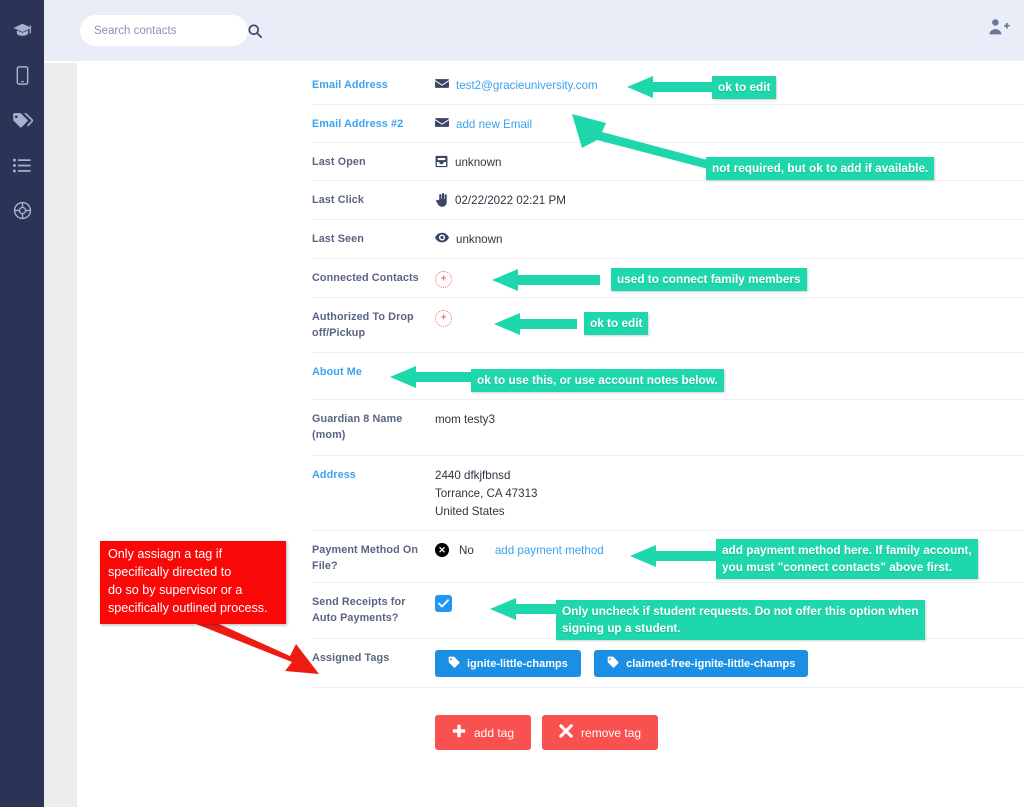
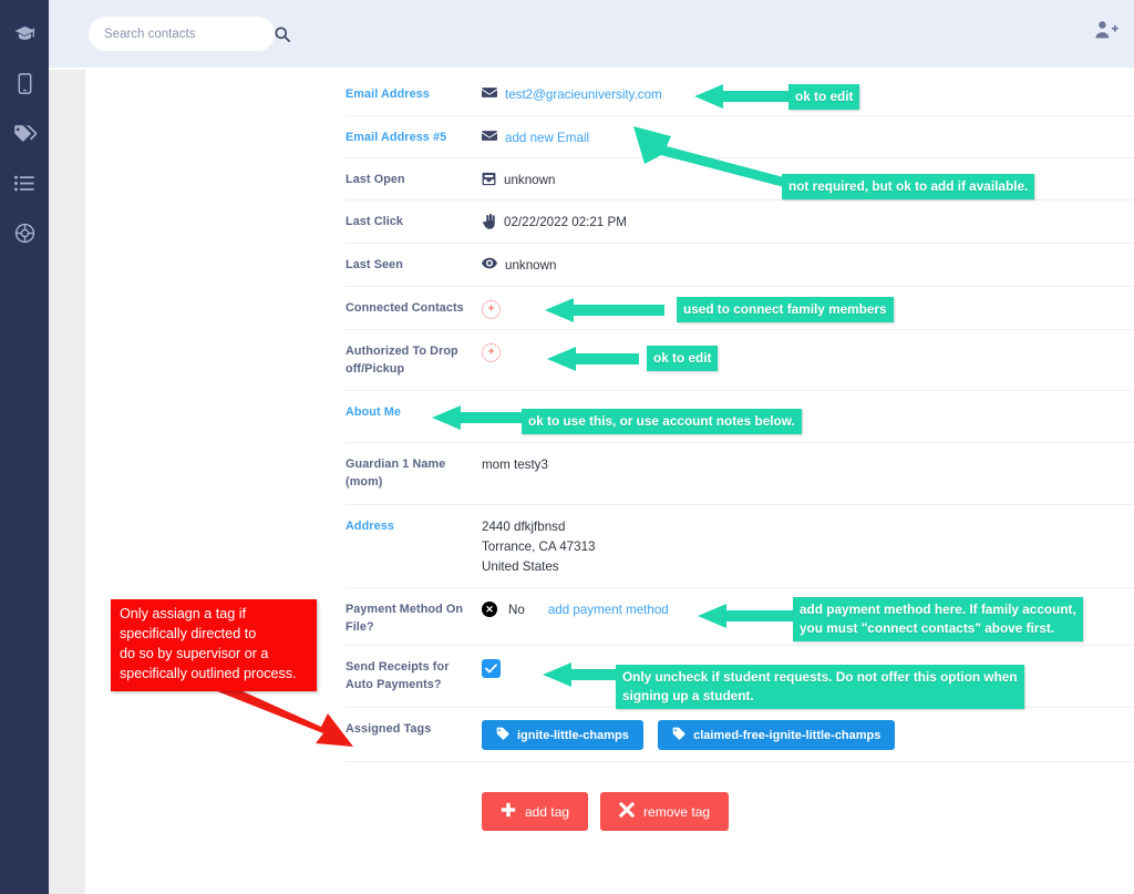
  Search contacts
  Email Address
  test2@gracieuniversity.com
- Email Address #2
+ Email Address #5
  add new Email
  Last Open
  unknown
  Last Click
  02/22/2022 02:21 PM
  Last Seen
  unknown
  Connected Contacts
  +
  Authorized To Drop off/Pickup
  +
  About Me
- Guardian 8 Name (mom)
+ Guardian 1 Name (mom)
  mom testy3
  Address
  2440 dfkjfbnsd
  Torrance, CA 47313
  United States
  Payment Method On File?
  ✕
  No
  add payment method
  Send Receipts for Auto Payments?
  Assigned Tags
  ignite-little-champs
  claimed-free-ignite-little-champs
  add tag
  remove tag
  ok to edit
  not required, but ok to add if available.
  used to connect family members
  ok to edit
  ok to use this, or use account notes below.
  add payment method here. If family account,
  you must "connect contacts" above first.
  Only uncheck if student requests. Do not offer this option when
  signing up a student.
  Only assiagn a tag if
  specifically directed to
  do so by supervisor or a
  specifically outlined process.
